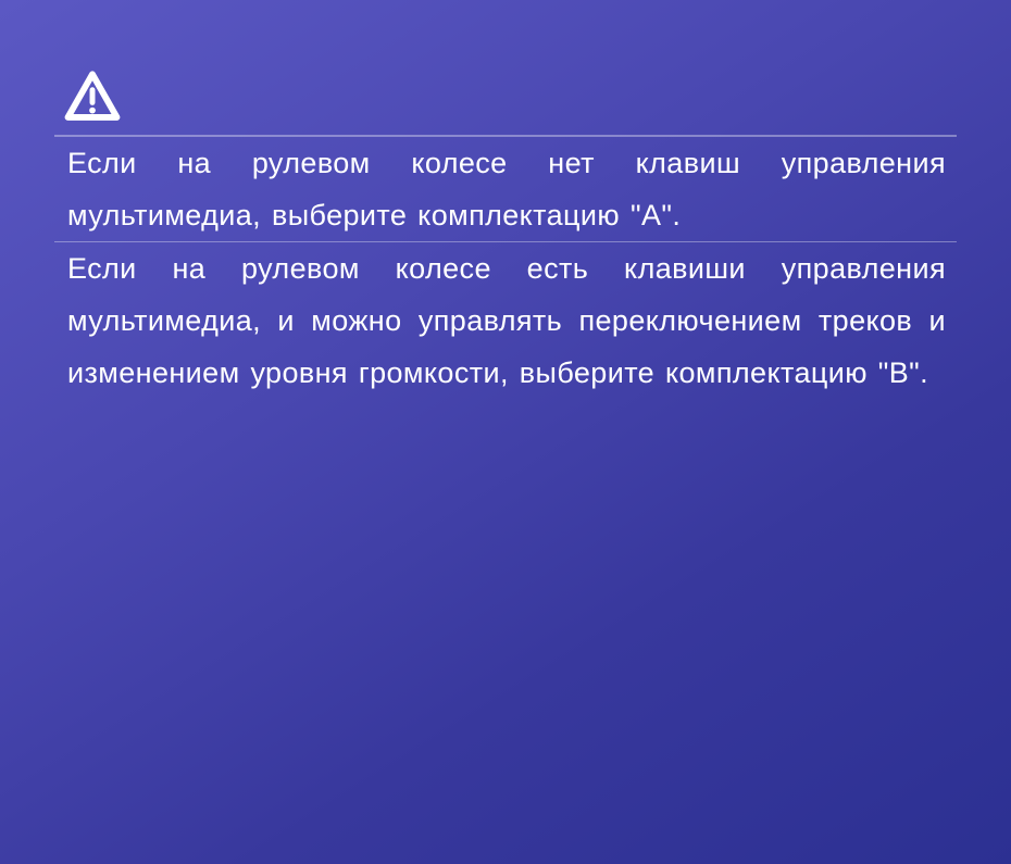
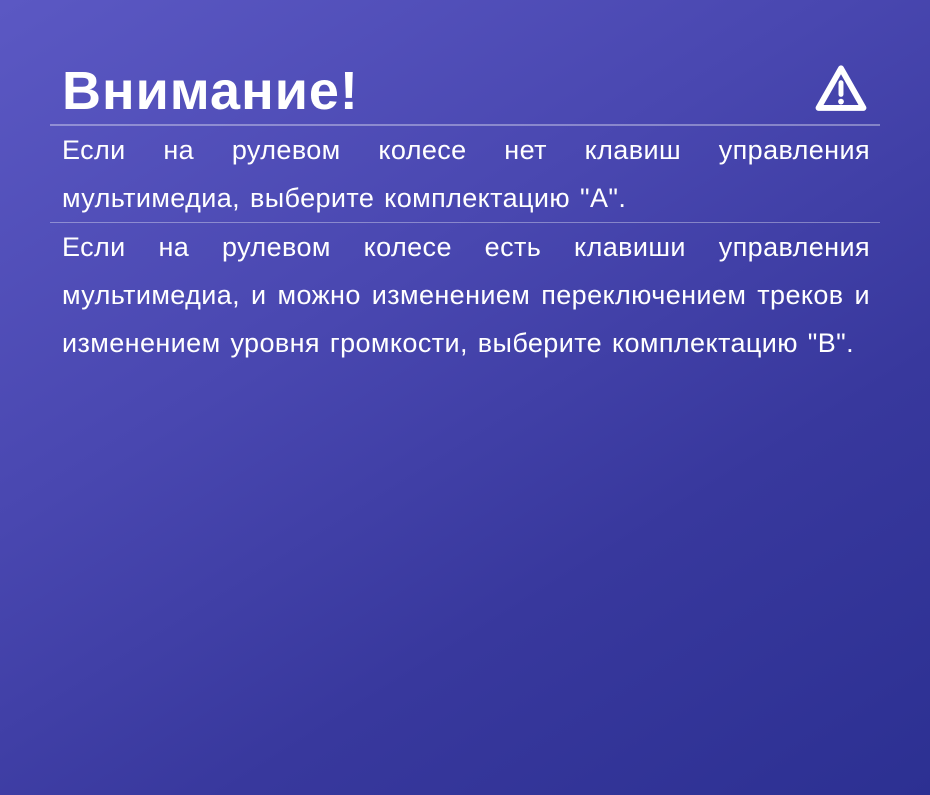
+ Внимание!
  Если на рулевом колесе нет клавиш управления мультимедиа, выберите комплектацию "А".
- Если на рулевом колесе есть клавиши управления мультимедиа, и можно управлять переключением треков и изменением уровня громкости, выберите комплектацию "В".
+ Если на рулевом колесе есть клавиши управления мультимедиа, и можно изменением переключением треков и изменением уровня громкости, выберите комплектацию "В".
